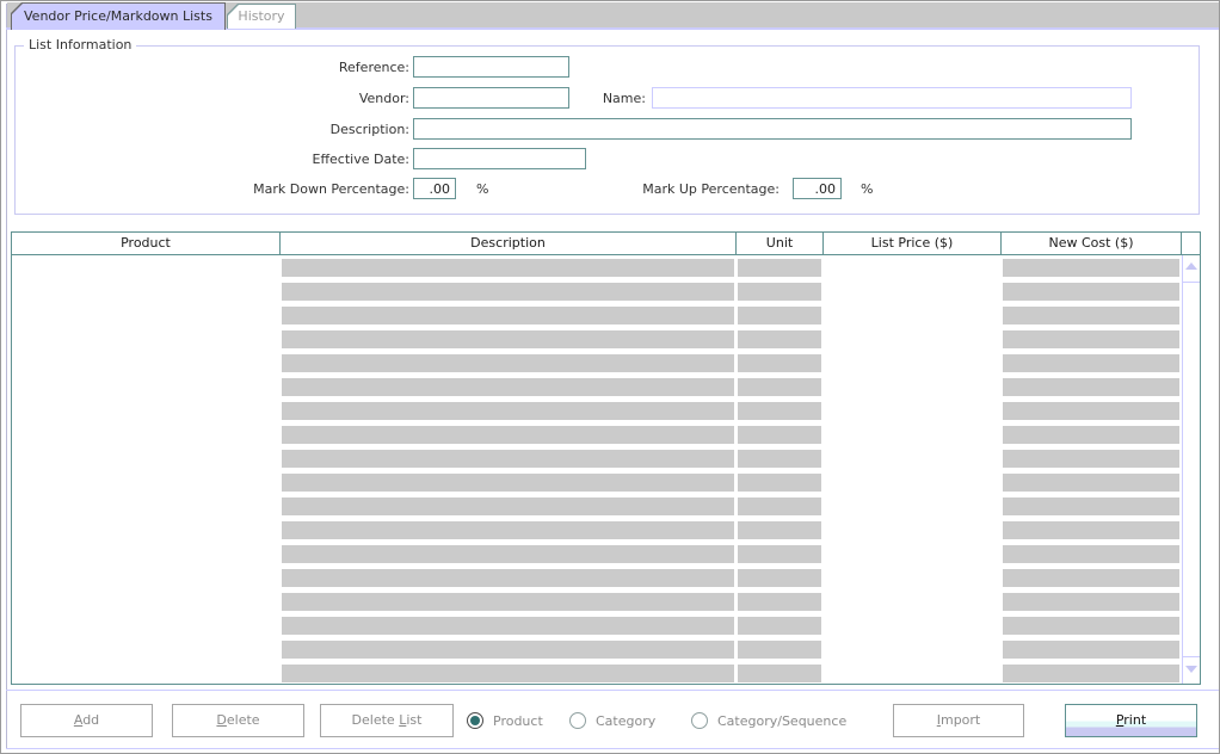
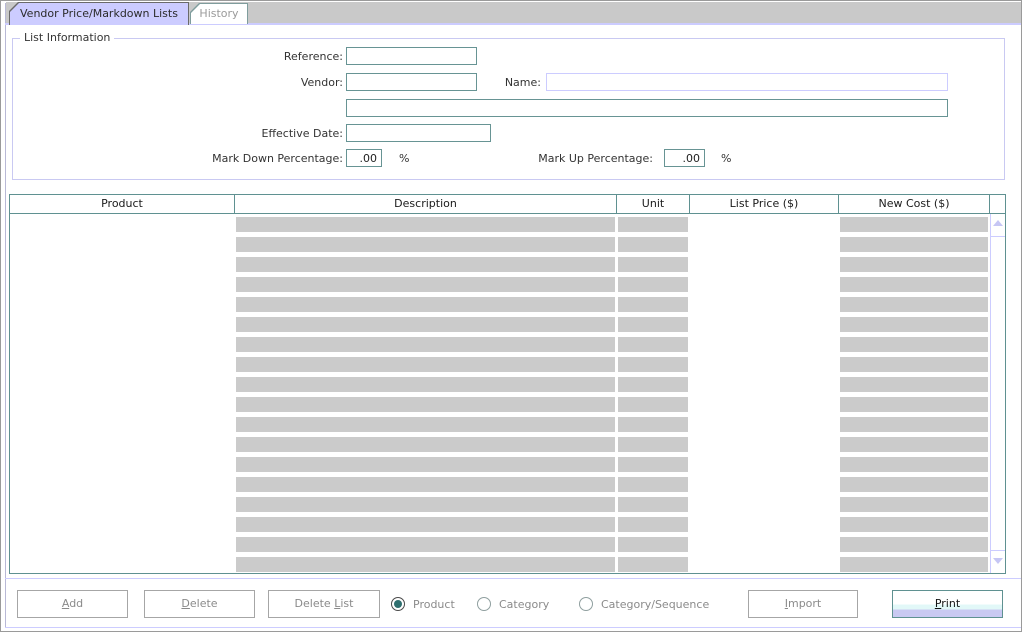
  Vendor Price/Markdown Lists
  History
  List Information
  Reference:
  Vendor:
  Name:
- Description:
  Effective Date:
  Mark Down Percentage:
  .00
  %
  Mark Up Percentage:
  .00
  %
  Product
  Description
  Unit
  List Price ($)
  New Cost ($)
  Add
  Delete
  Delete List
  Product
  Category
  Category/Sequence
  Import
  Print
